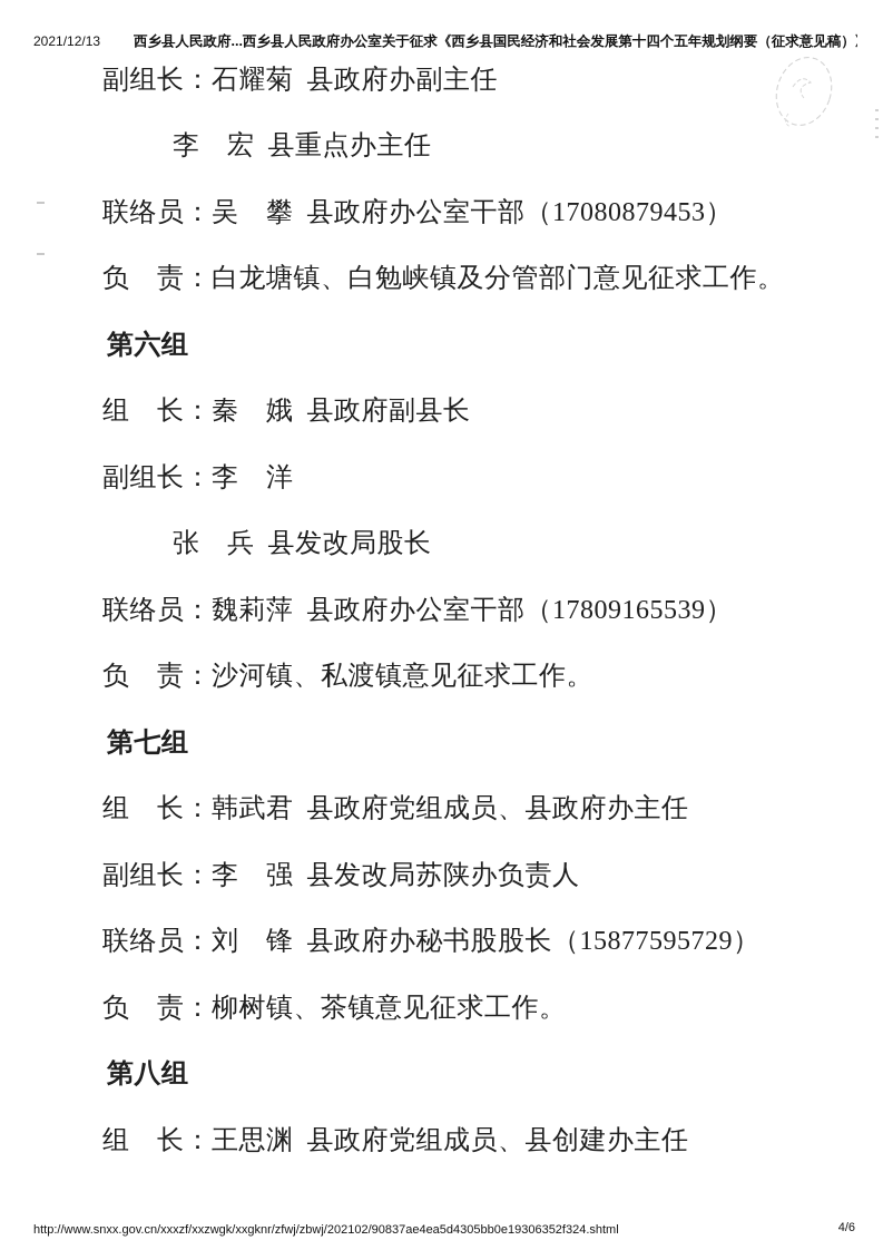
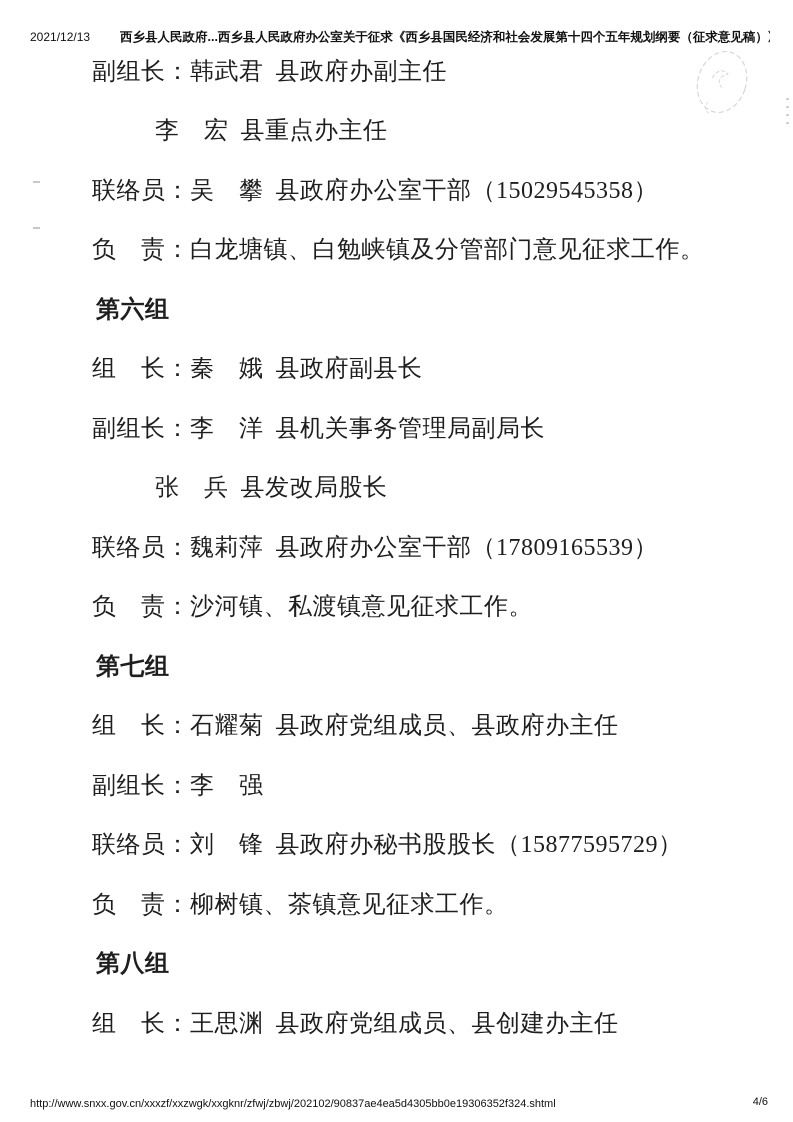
  2021/12/13
  西乡县人民政府...西乡县人民政府办公室关于征求《西乡县国民经济和社会发展第十四个五年规划纲要（征求意见稿）
  副组长：
- 石耀菊
+ 韩武君
  县政府办副主任
  李 宏
  县重点办主任
  联络员：
  吴 攀
- 县政府办公室干部（17080879453）
+ 县政府办公室干部（15029545358）
  负 责：
  白龙塘镇、白勉峡镇及分管部门意见征求工作。
  第六组
  组 长：
  秦 娥
  县政府副县长
  副组长：
  李 洋
+ 县机关事务管理局副局长
  张 兵
  县发改局股长
  联络员：
  魏莉萍
  县政府办公室干部（17809165539）
  负 责：
  沙河镇、私渡镇意见征求工作。
  第七组
  组 长：
- 韩武君
+ 石耀菊
  县政府党组成员、县政府办主任
  副组长：
  李 强
- 县发改局苏陕办负责人
  联络员：
  刘 锋
  县政府办秘书股股长（15877595729）
  负 责：
  柳树镇、茶镇意见征求工作。
  第八组
  组 长：
  王思渊
  县政府党组成员、县创建办主任
  http://www.snxx.gov.cn/xxxzf/xxzwgk/xxgknr/zfwj/zbwj/202102/90837ae4ea5d4305bb0e19306352f324.shtml
  4/6
